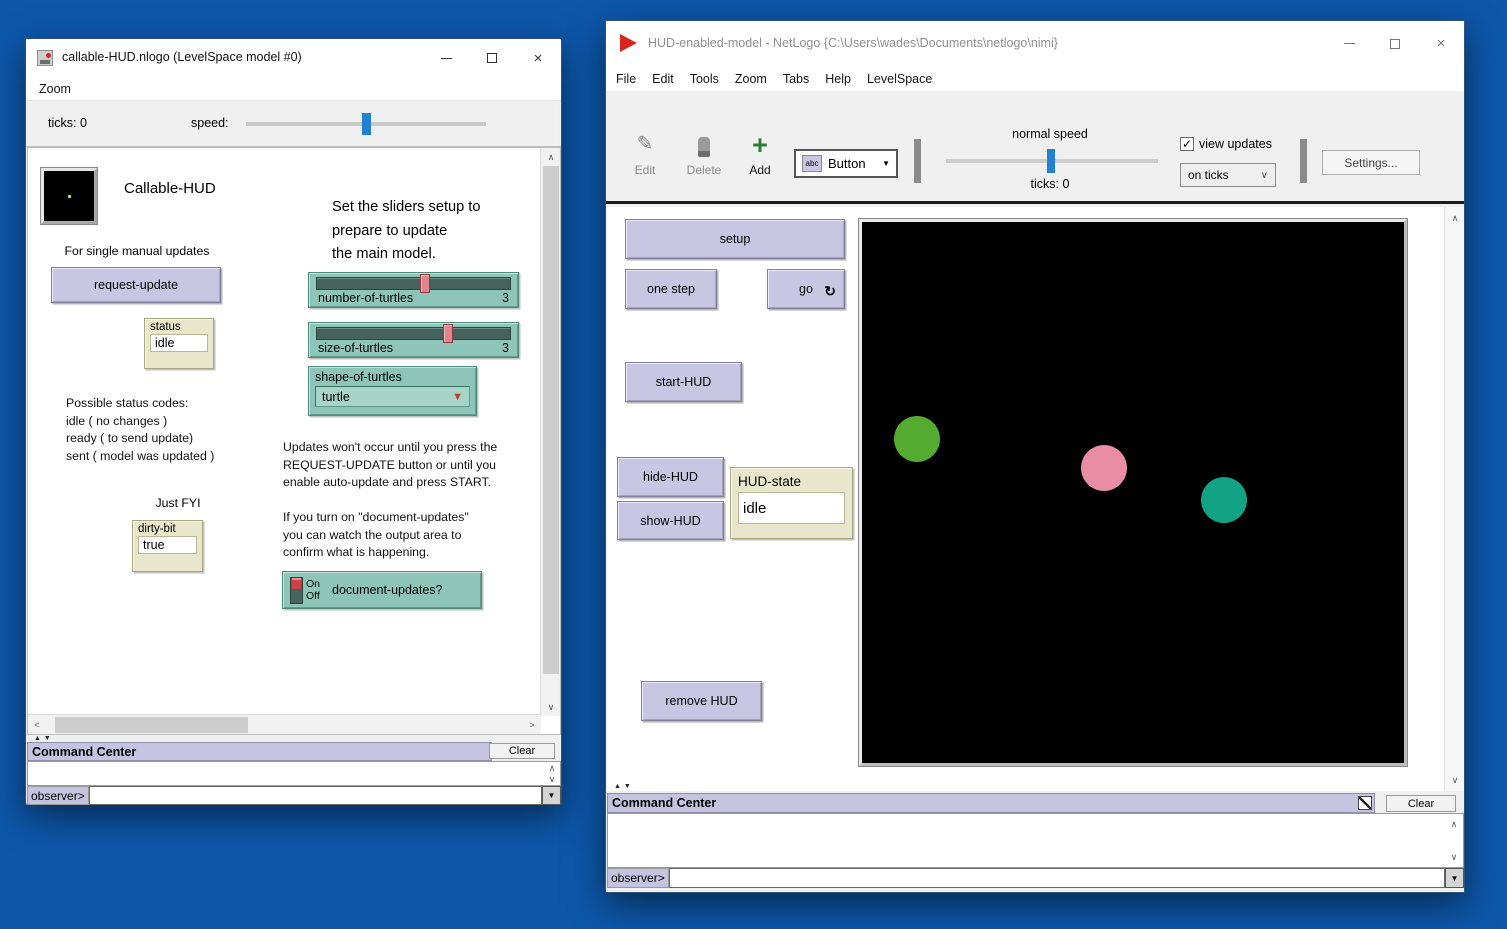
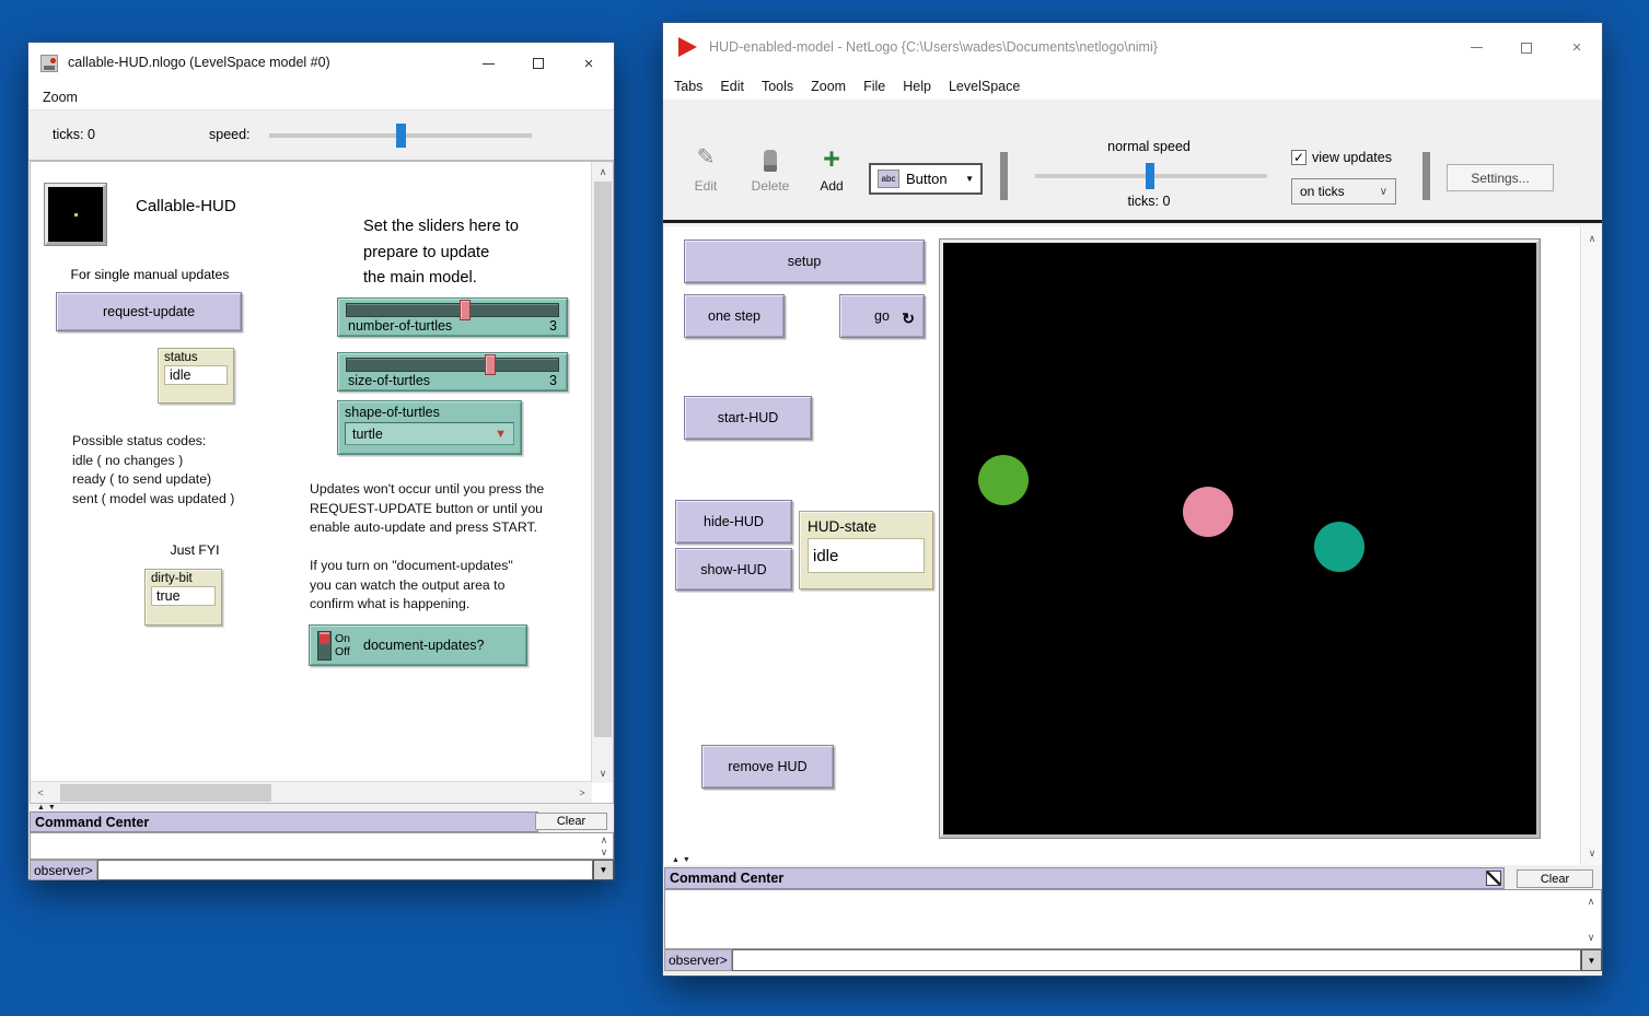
  callable-HUD.nlogo (LevelSpace model #0)
  ×
  Zoom
  ticks: 0
  speed:
  Callable-HUD
  For single manual updates
  request-update
  status
  idle
  Possible status codes:
  idle ( no changes )
  ready ( to send update)
  sent ( model was updated )
  Just FYI
  dirty-bit
  true
- Set the sliders setup to
+ Set the sliders here to
  prepare to update
  the main model.
  number-of-turtles
  3
  size-of-turtles
  3
  shape-of-turtles
  turtle
  ▼
  Updates won't occur until you press the
  REQUEST-UPDATE button or until you
  enable auto-update and press START.
  If you turn on "document-updates"
  you can watch the output area to
  confirm what is happening.
  On
  Off
  document-updates?
  ∧
  ∨
  <
  >
  Command Center
  Clear
  ∧
  ∨
  observer>
  ▼
  HUD-enabled-model - NetLogo {C:\Users\wades\Documents\netlogo\nimi}
  ×
- File
+ Tabs
  Edit
  Tools
  Zoom
- Tabs
+ File
  Help
  LevelSpace
  ✎
  Edit
  Delete
  +
  Add
  abc
  Button
  ▼
  normal speed
  ticks: 0
  ✓
  view updates
  on ticks
  ∨
  Settings...
  setup
  one step
  go
  ↻
  start-HUD
  hide-HUD
  show-HUD
  HUD-state
  idle
  remove HUD
  ∧
  ∨
  Command Center
  Clear
  ∧
  ∨
  observer>
  ▼
